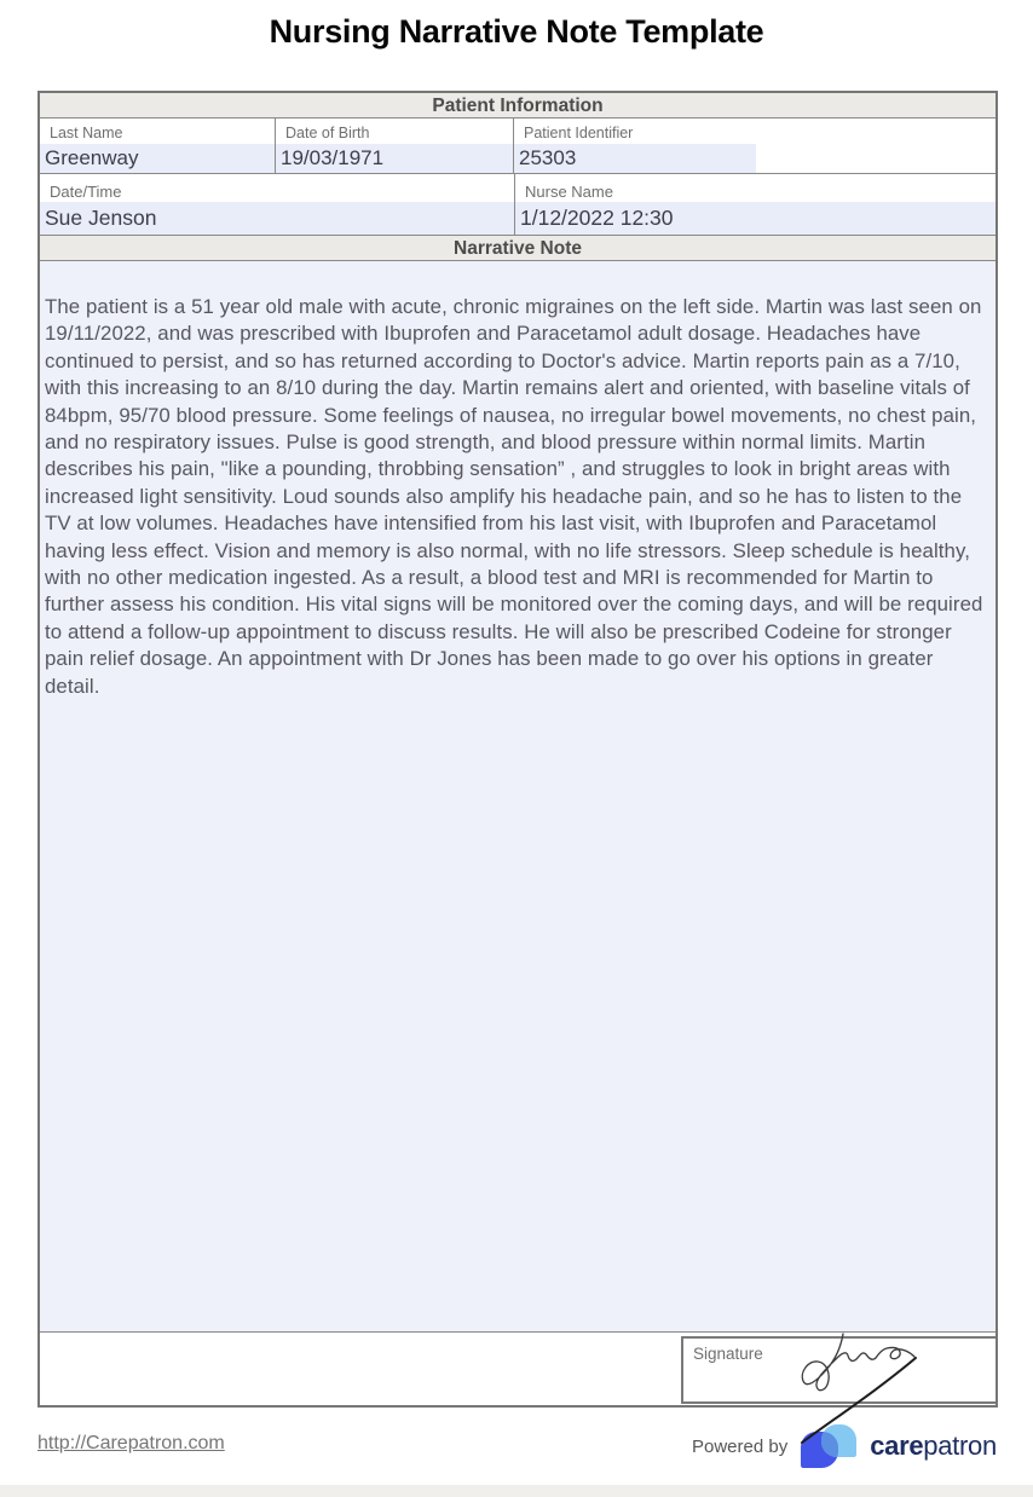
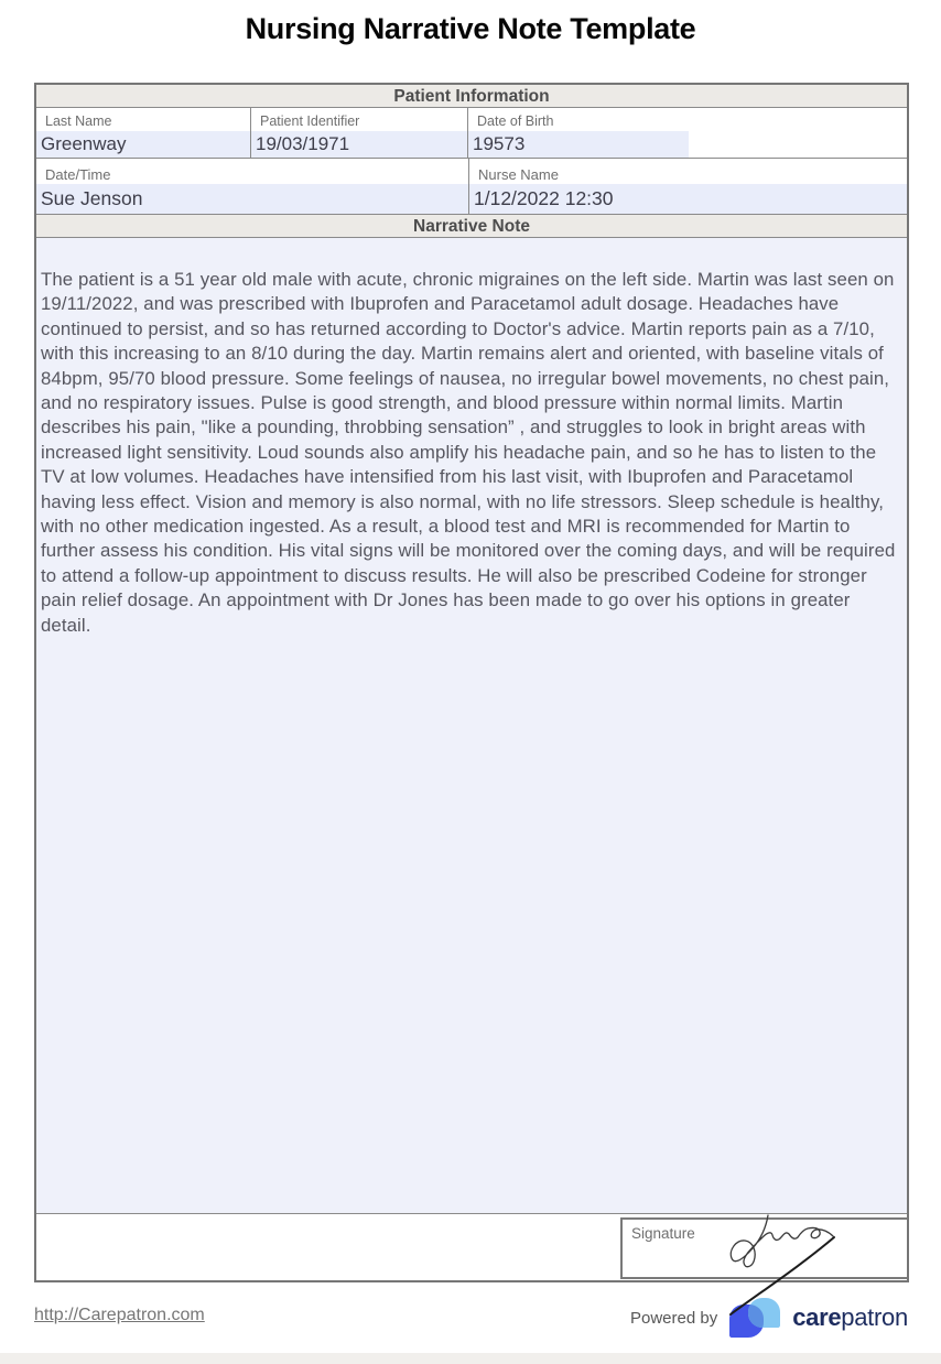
  Nursing Narrative Note Template
  Patient Information
  Last Name
  Greenway
- Date of Birth
+ Patient Identifier
  19/03/1971
- Patient Identifier
+ Date of Birth
- 25303
+ 19573
  Date/Time
  Sue Jenson
  Nurse Name
  1/12/2022 12:30
  Narrative Note
  The patient is a 51 year old male with acute, chronic migraines on the left side. Martin was last seen on 19/11/2022, and was prescribed with Ibuprofen and Paracetamol adult dosage. Headaches have continued to persist, and so has returned according to Doctor's advice. Martin reports pain as a 7/10, with this increasing to an 8/10 during the day. Martin remains alert and oriented, with baseline vitals of 84bpm, 95/70 blood pressure. Some feelings of nausea, no irregular bowel movements, no chest pain, and no respiratory issues. Pulse is good strength, and blood pressure within normal limits. Martin describes his pain, "like a pounding, throbbing sensation” , and struggles to look in bright areas with increased light sensitivity. Loud sounds also amplify his headache pain, and so he has to listen to the TV at low volumes. Headaches have intensified from his last visit, with Ibuprofen and Paracetamol having less effect. Vision and memory is also normal, with no life stressors. Sleep schedule is healthy, with no other medication ingested. As a result, a blood test and MRI is recommended for Martin to further assess his condition. His vital signs will be monitored over the coming days, and will be required to attend a follow-up appointment to discuss results. He will also be prescribed Codeine for stronger pain relief dosage. An appointment with Dr Jones has been made to go over his options in greater detail.
  Signature
  http://Carepatron.com
  Powered by
  carepatron
